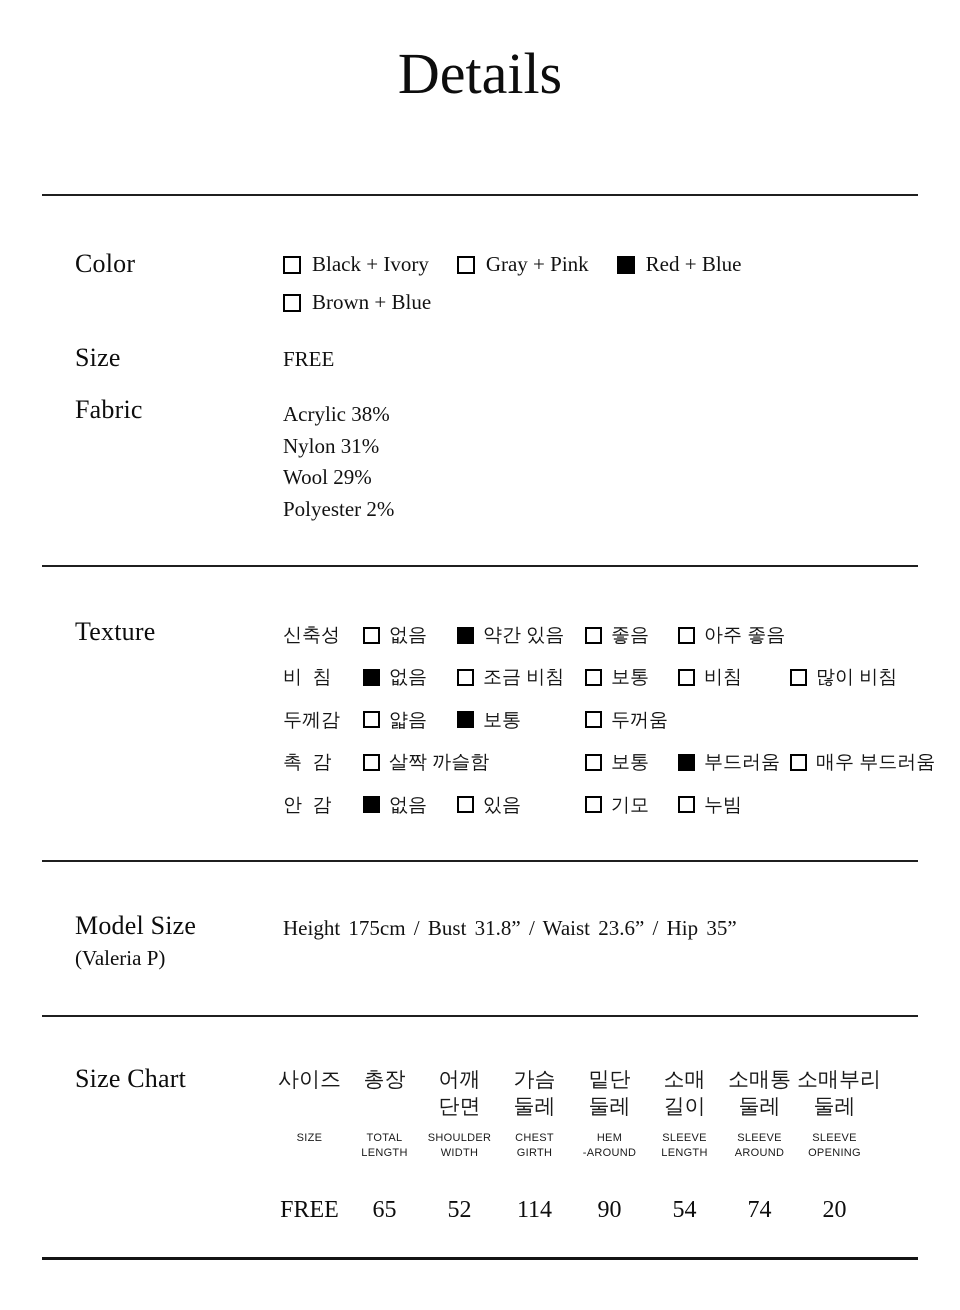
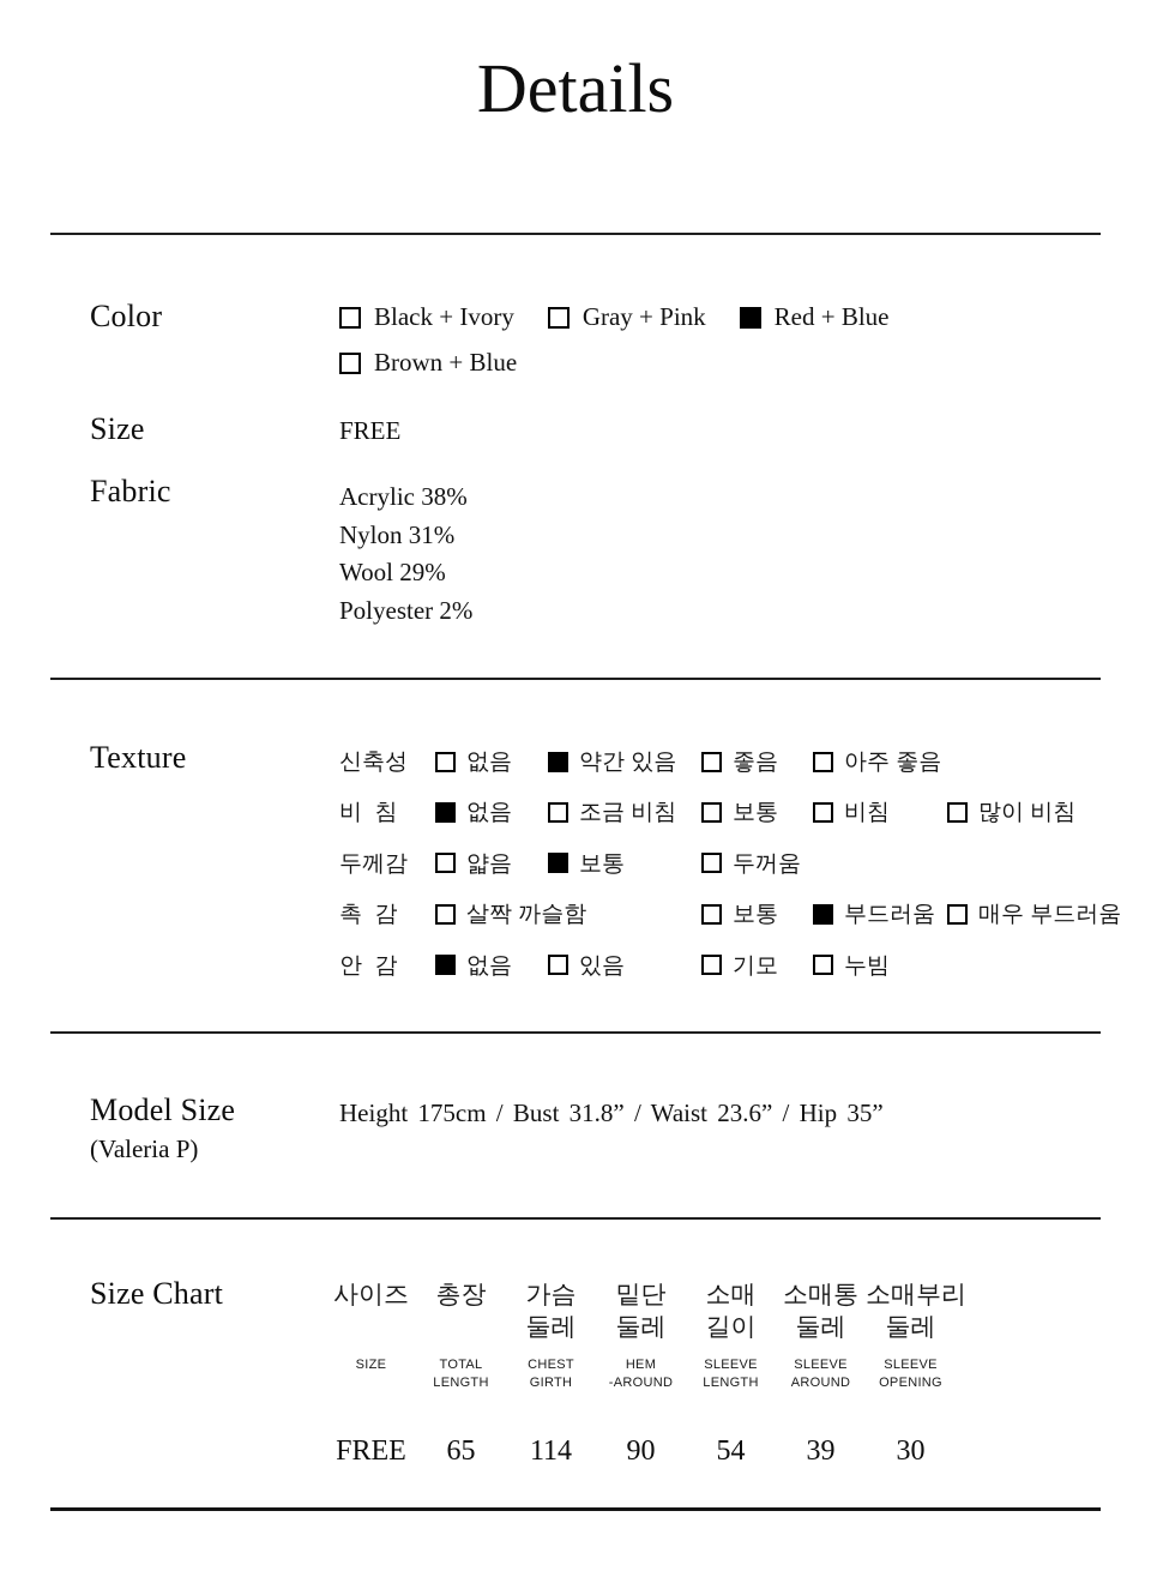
  Details
  Color
  Black + Ivory
  Gray + Pink
  Red + Blue
  Brown + Blue
  Size
  FREE
  Fabric
  Acrylic 38%
  Nylon 31%
  Wool 29%
  Polyester 2%
  Texture
  신축성
  없음
  약간 있음
  좋음
  아주 좋음
  비 침
  없음
  조금 비침
  보통
  비침
  많이 비침
  두께감
  얇음
  보통
  두꺼움
  촉 감
  살짝 까슬함
  보통
  부드러움
  매우 부드러움
  안 감
  없음
  있음
  기모
  누빔
  Model Size
  (Valeria P)
  Height 175cm / Bust 31.8” / Waist 23.6” / Hip 35”
  Size Chart
  사이즈
  SIZE
  FREE
  총장
  TOTAL
  LENGTH
  65
- 어깨
- 단면
- SHOULDER
- WIDTH
- 52
  가슴
  둘레
  CHEST
  GIRTH
  114
  밑단
  둘레
  HEM
  -AROUND
  90
  소매
  길이
  SLEEVE
  LENGTH
  54
  소매통
  둘레
  SLEEVE
  AROUND
- 74
+ 39
  소매부리
  둘레
  SLEEVE
  OPENING
- 20
+ 30
